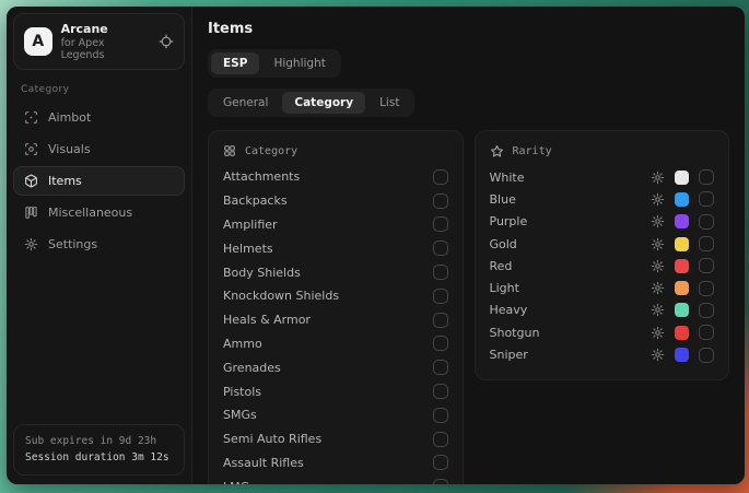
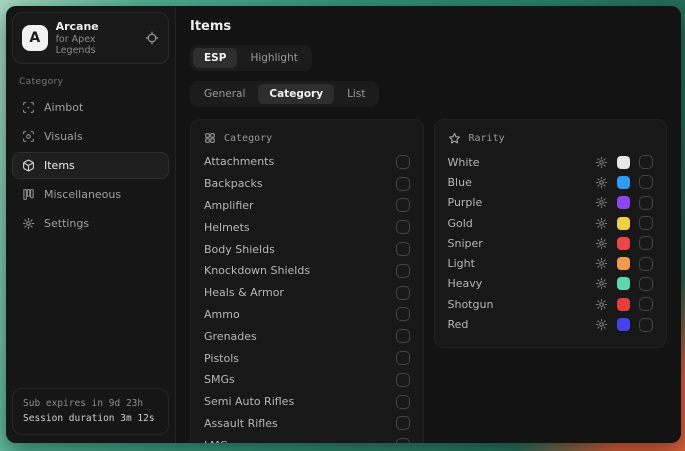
  A
  Arcane
  for Apex Legends
  Category
  Aimbot
  Visuals
  Items
  Miscellaneous
  Settings
  Sub expires in 9d 23h
  Session duration 3m 12s
  Items
  ESP
  Highlight
  General
  Category
  List
  Category
  Attachments
  Backpacks
  Amplifier
  Helmets
  Body Shields
  Knockdown Shields
  Heals & Armor
  Ammo
  Grenades
  Pistols
  SMGs
  Semi Auto Rifles
  Assault Rifles
  Rarity
  White
  Blue
  Purple
  Gold
- Red
+ Sniper
  Light
  Heavy
  Shotgun
- Sniper
+ Red
